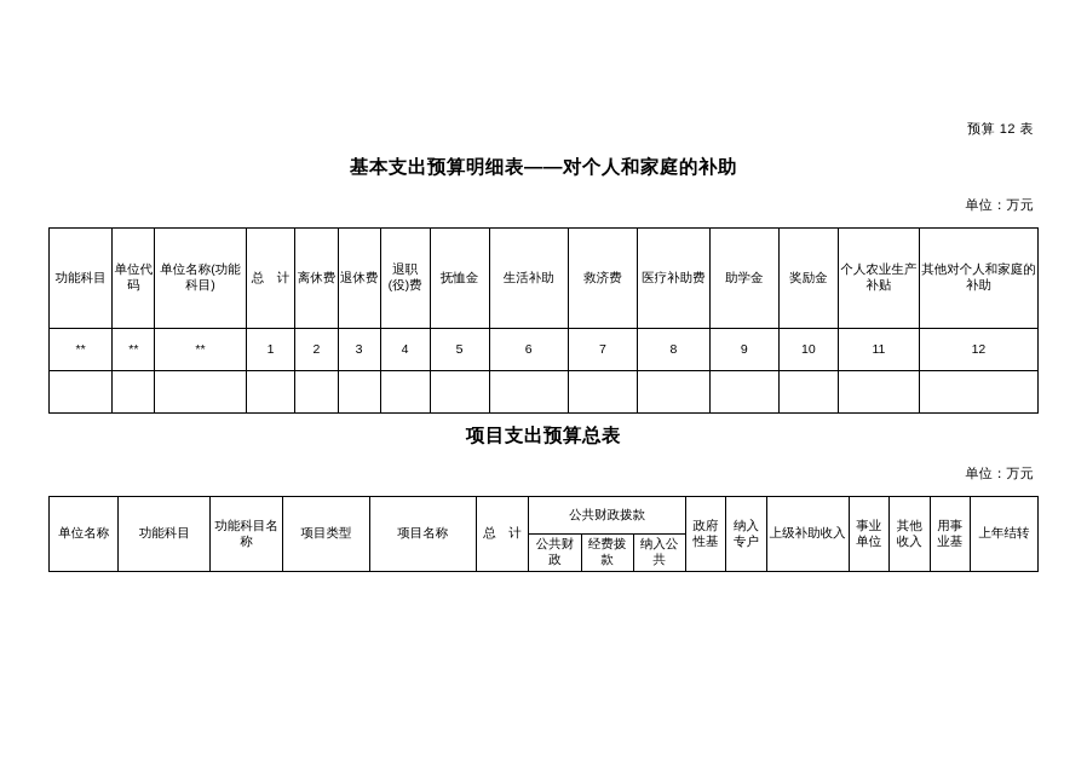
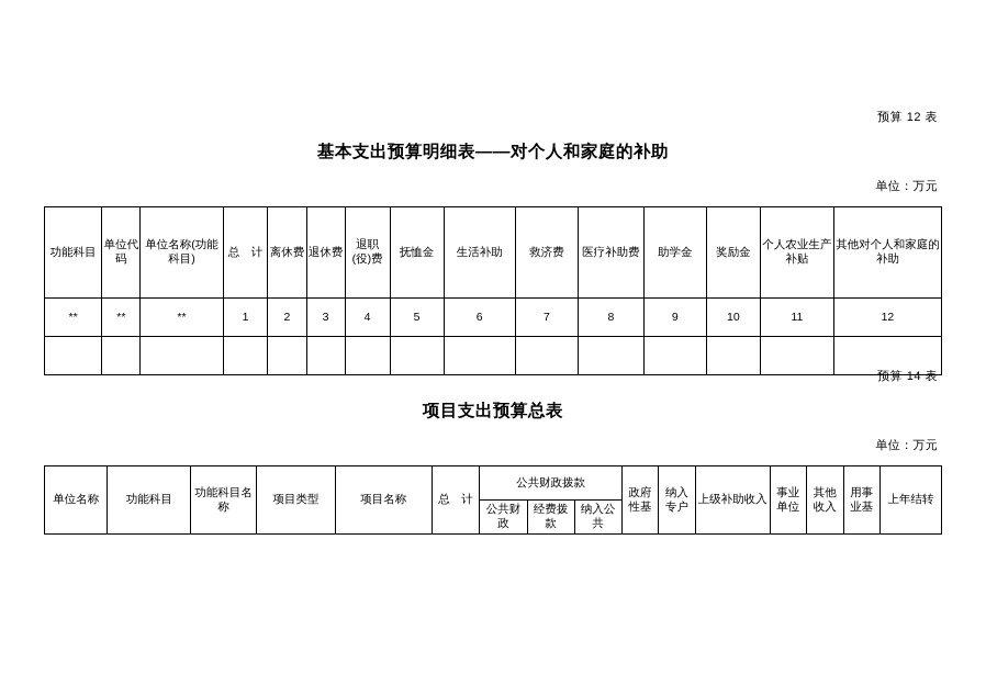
  预算 12 表
  基本支出预算明细表——对个人和家庭的补助
  单位：万元
  功能科目	单位代码	单位名称(功能科目)	总 计	离休费	退休费	退职(役)费	抚恤金	生活补助	救济费	医疗补助费	助学金	奖励金	个人农业生产补贴	其他对个人和家庭的补助
  **	**	**	1	2	3	4	5	6	7	8	9	10	11	12
+ 预算 14 表
  项目支出预算总表
  单位：万元
  单位名称	功能科目	功能科目名称	项目类型	项目名称	总 计	公共财政拨款	政府性基	纳入专户	上级补助收入	事业单位	其他收入	用事业基	上年结转
  公共财政	经费拨款	纳入公共
